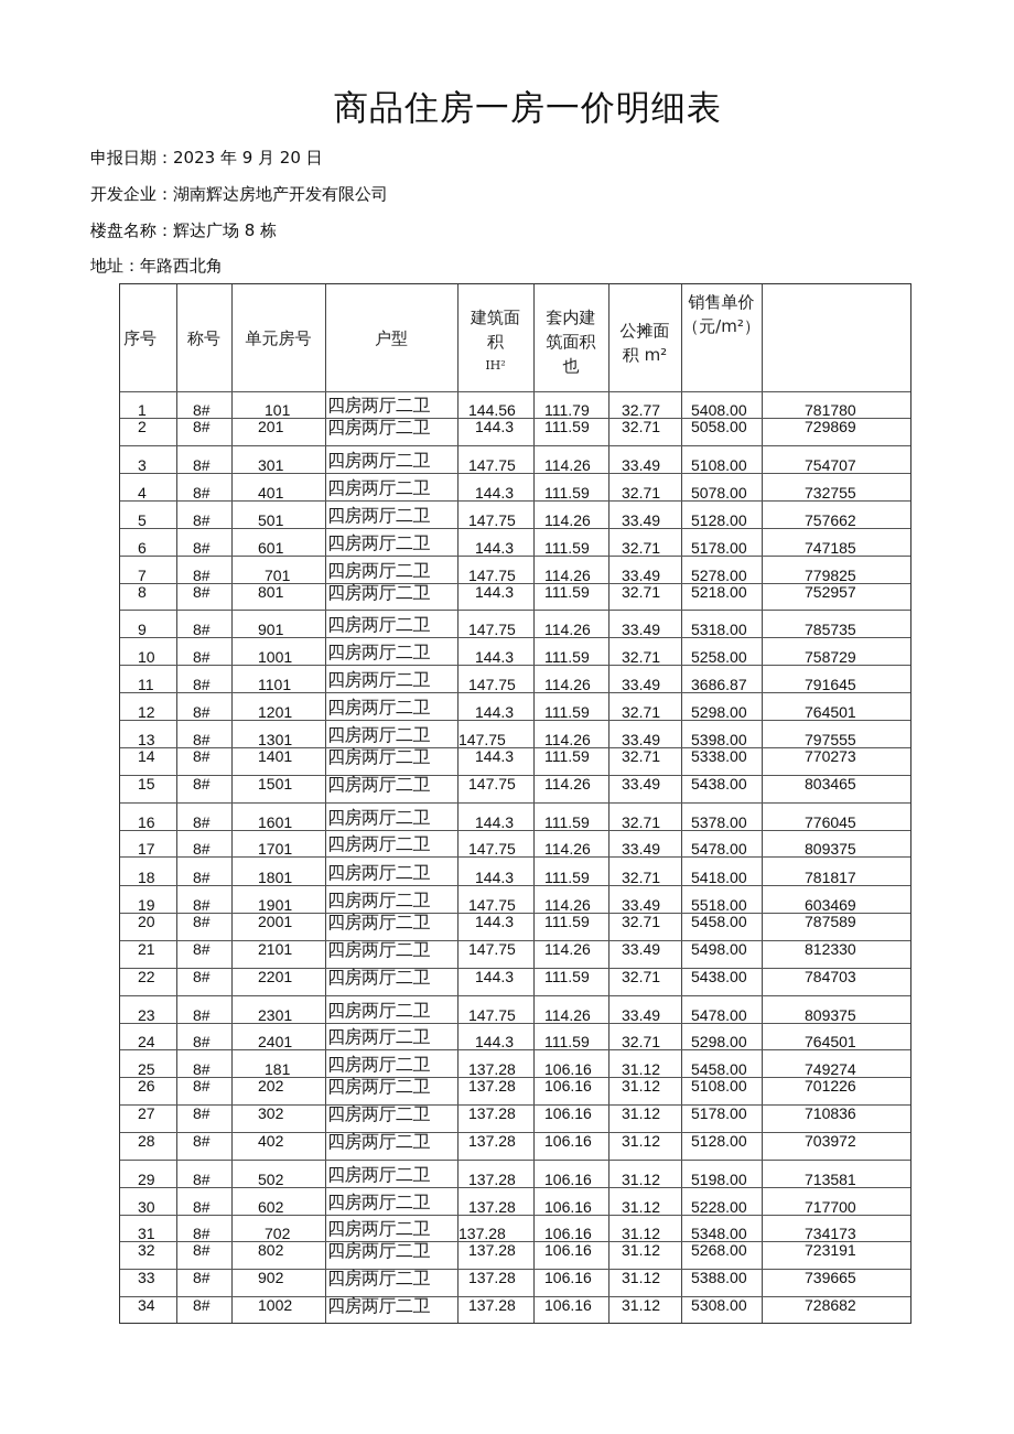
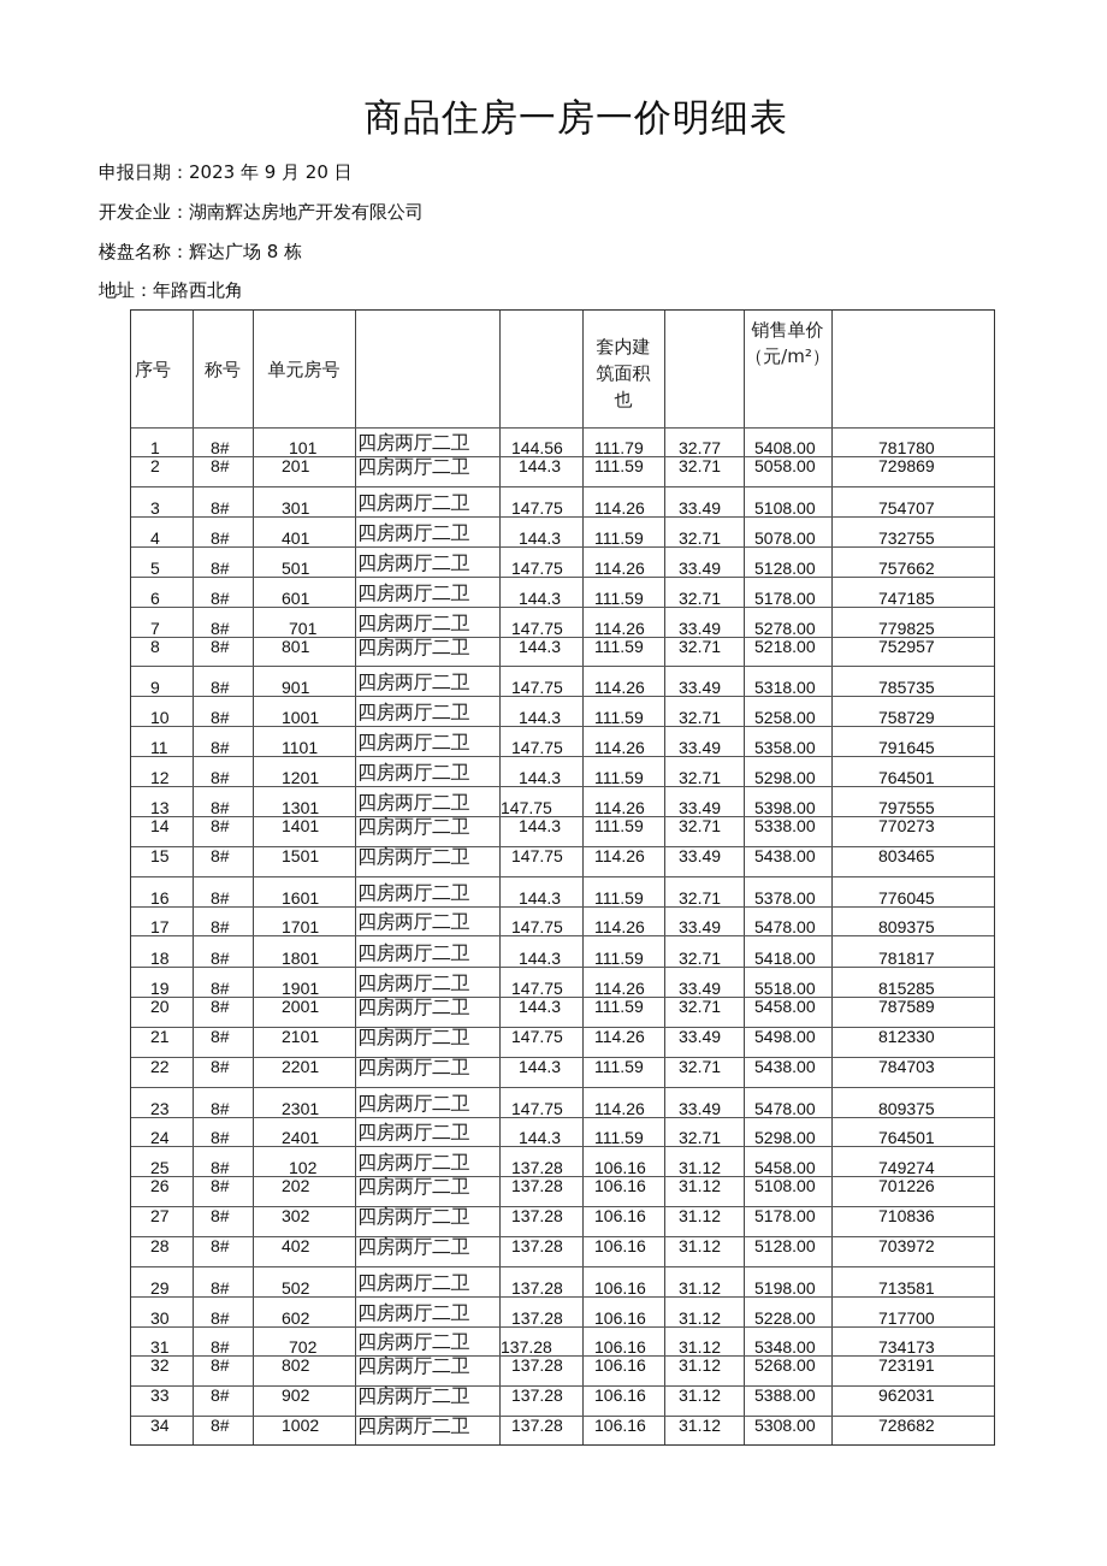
  商品住房一房一价明细表
  申报日期：2023 年 9 月 20 日
  开发企业：湖南辉达房地产开发有限公司
  楼盘名称：辉达广场 8 栋
  地址：年路西北角
  序号
  称号
  单元房号
- 户型
- 建筑面
- 积
- IH²
  套内建
  筑面积
  也
- 公摊面
- 积 m²
  销售单价
  （元/m²）
  1
  8#
  101
  四房两厅二卫
  144.56
  111.79
  32.77
  5408.00
  781780
  2
  8#
  201
  四房两厅二卫
  144.3
  111.59
  32.71
  5058.00
  729869
  3
  8#
  301
  四房两厅二卫
  147.75
  114.26
  33.49
  5108.00
  754707
  4
  8#
  401
  四房两厅二卫
  144.3
  111.59
  32.71
  5078.00
  732755
  5
  8#
  501
  四房两厅二卫
  147.75
  114.26
  33.49
  5128.00
  757662
  6
  8#
  601
  四房两厅二卫
  144.3
  111.59
  32.71
  5178.00
  747185
  7
  8#
  701
  四房两厅二卫
  147.75
  114.26
  33.49
  5278.00
  779825
  8
  8#
  801
  四房两厅二卫
  144.3
  111.59
  32.71
  5218.00
  752957
  9
  8#
  901
  四房两厅二卫
  147.75
  114.26
  33.49
  5318.00
  785735
  10
  8#
  1001
  四房两厅二卫
  144.3
  111.59
  32.71
  5258.00
  758729
  11
  8#
  1101
  四房两厅二卫
  147.75
  114.26
  33.49
- 3686.87
+ 5358.00
  791645
  12
  8#
  1201
  四房两厅二卫
  144.3
  111.59
  32.71
  5298.00
  764501
  13
  8#
  1301
  四房两厅二卫
  147.75
  114.26
  33.49
  5398.00
  797555
  14
  8#
  1401
  四房两厅二卫
  144.3
  111.59
  32.71
  5338.00
  770273
  15
  8#
  1501
  四房两厅二卫
  147.75
  114.26
  33.49
  5438.00
  803465
  16
  8#
  1601
  四房两厅二卫
  144.3
  111.59
  32.71
  5378.00
  776045
  17
  8#
  1701
  四房两厅二卫
  147.75
  114.26
  33.49
  5478.00
  809375
  18
  8#
  1801
  四房两厅二卫
  144.3
  111.59
  32.71
  5418.00
  781817
  19
  8#
  1901
  四房两厅二卫
  147.75
  114.26
  33.49
  5518.00
- 603469
+ 815285
  20
  8#
  2001
  四房两厅二卫
  144.3
  111.59
  32.71
  5458.00
  787589
  21
  8#
  2101
  四房两厅二卫
  147.75
  114.26
  33.49
  5498.00
  812330
  22
  8#
  2201
  四房两厅二卫
  144.3
  111.59
  32.71
  5438.00
  784703
  23
  8#
  2301
  四房两厅二卫
  147.75
  114.26
  33.49
  5478.00
  809375
  24
  8#
  2401
  四房两厅二卫
  144.3
  111.59
  32.71
  5298.00
  764501
  25
  8#
- 181
+ 102
  四房两厅二卫
  137.28
  106.16
  31.12
  5458.00
  749274
  26
  8#
  202
  四房两厅二卫
  137.28
  106.16
  31.12
  5108.00
  701226
  27
  8#
  302
  四房两厅二卫
  137.28
  106.16
  31.12
  5178.00
  710836
  28
  8#
  402
  四房两厅二卫
  137.28
  106.16
  31.12
  5128.00
  703972
  29
  8#
  502
  四房两厅二卫
  137.28
  106.16
  31.12
  5198.00
  713581
  30
  8#
  602
  四房两厅二卫
  137.28
  106.16
  31.12
  5228.00
  717700
  31
  8#
  702
  四房两厅二卫
  137.28
  106.16
  31.12
  5348.00
  734173
  32
  8#
  802
  四房两厅二卫
  137.28
  106.16
  31.12
  5268.00
  723191
  33
  8#
  902
  四房两厅二卫
  137.28
  106.16
  31.12
  5388.00
- 739665
+ 962031
  34
  8#
  1002
  四房两厅二卫
  137.28
  106.16
  31.12
  5308.00
  728682
